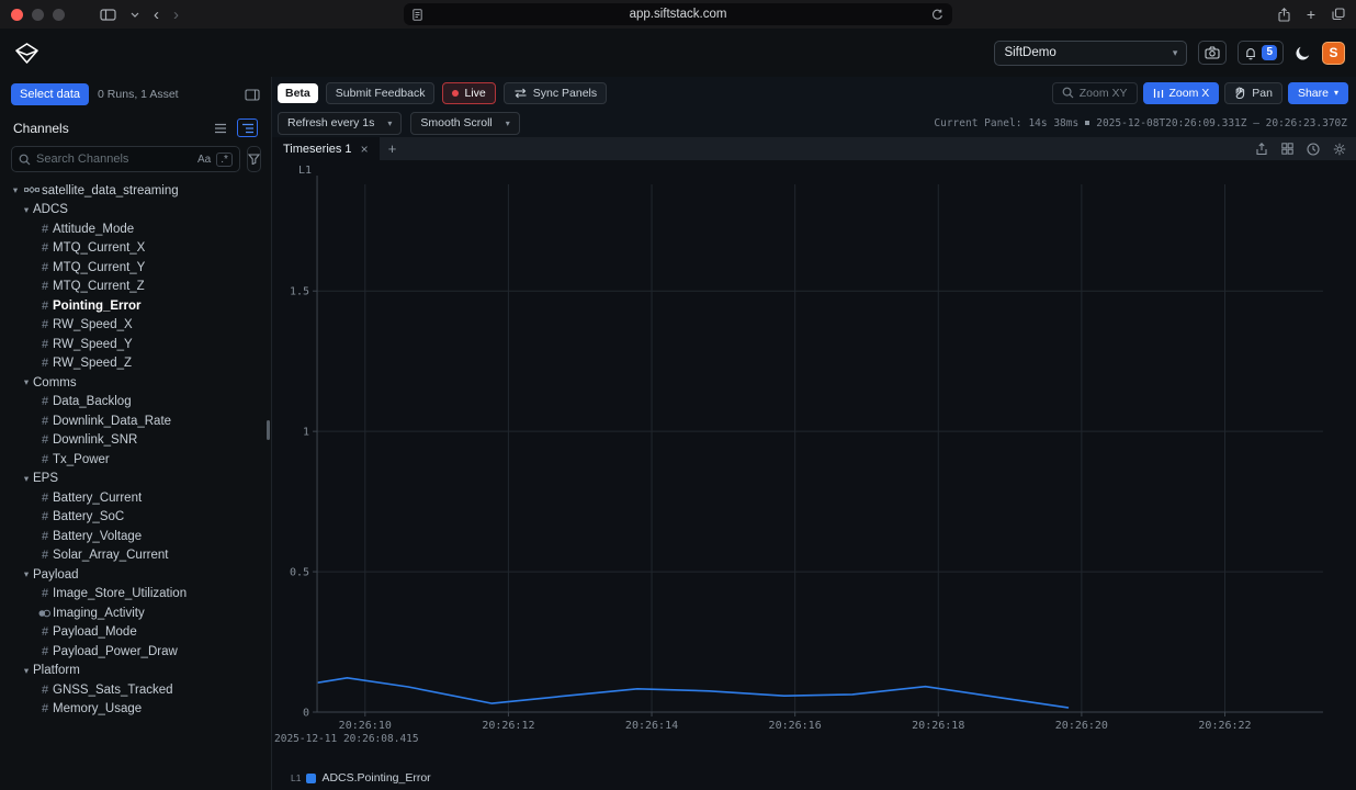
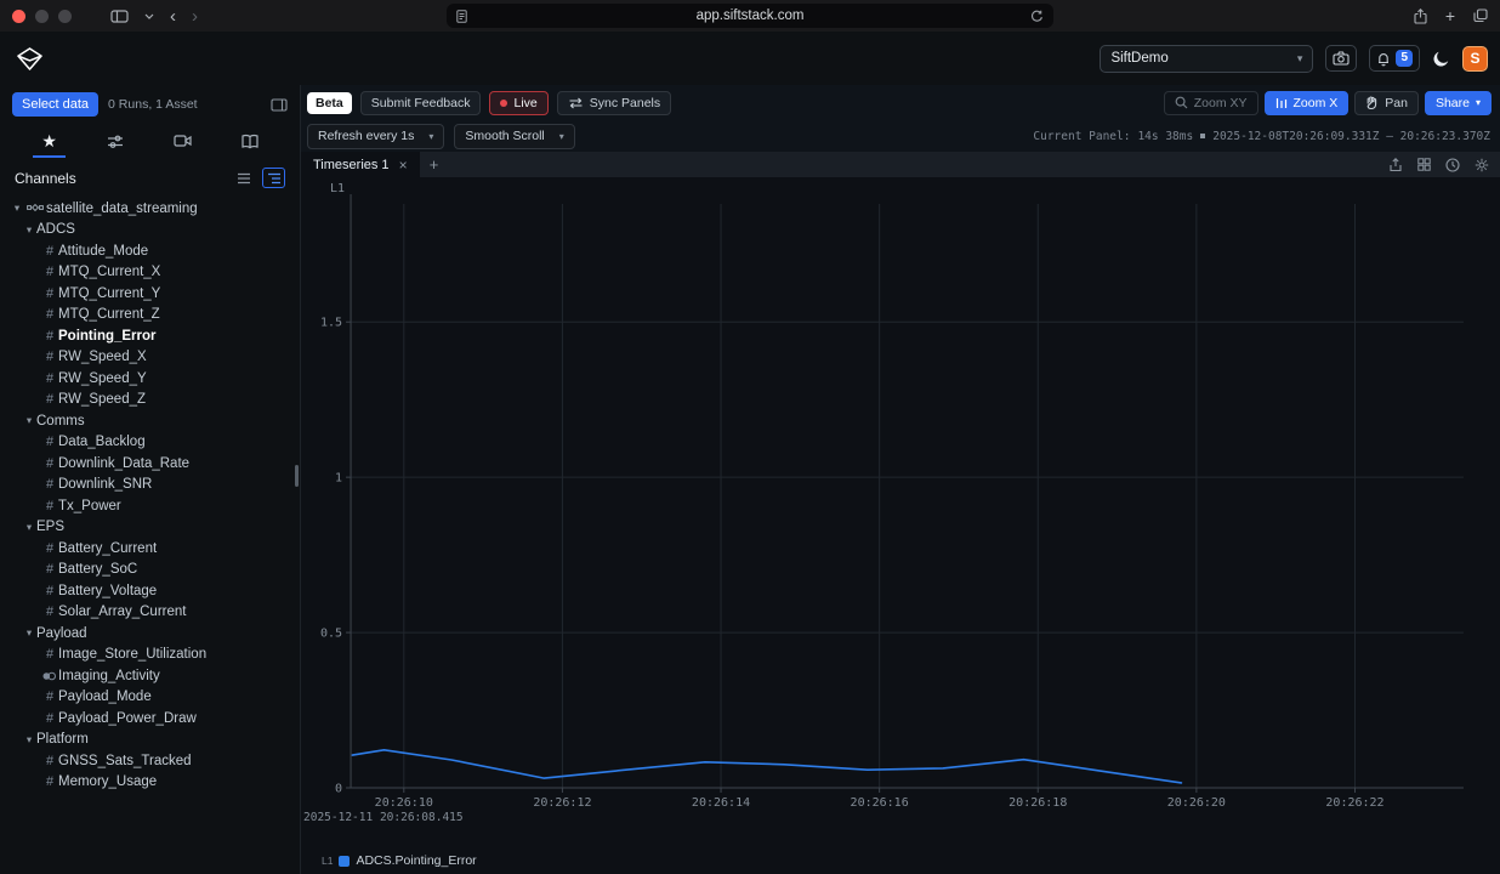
  ‹
  ›
  app.siftstack.com
  +
  SiftDemo
  ▾
  5
  S
  Select data
  0 Runs, 1 Asset
+ ★
  Channels
- Search Channels
- Aa
- .*
  ▾
  satellite_data_streaming
  ▾
  ADCS
  #
  Attitude_Mode
  #
  MTQ_Current_X
  #
  MTQ_Current_Y
  #
  MTQ_Current_Z
  #
  Pointing_Error
  #
  RW_Speed_X
  #
  RW_Speed_Y
  #
  RW_Speed_Z
  ▾
  Comms
  #
  Data_Backlog
  #
  Downlink_Data_Rate
  #
  Downlink_SNR
  #
  Tx_Power
  ▾
  EPS
  #
  Battery_Current
  #
  Battery_SoC
  #
  Battery_Voltage
  #
  Solar_Array_Current
  ▾
  Payload
  #
  Image_Store_Utilization
  Imaging_Activity
  #
  Payload_Mode
  #
  Payload_Power_Draw
  ▾
  Platform
  #
  GNSS_Sats_Tracked
  #
  Memory_Usage
  Beta
  Submit Feedback
  Live
  Sync Panels
  Zoom XY
  Zoom X
  Pan
  Share
  ▾
  Refresh every 1s
  ▾
  Smooth Scroll
  ▾
  Current Panel:
  14s 38ms
  2025-12-08T20:26:09.331Z — 20:26:23.370Z
  Timeseries 1
  ×
  +
  20:26:10
  20:26:12
  20:26:14
  20:26:16
  20:26:18
  20:26:20
  20:26:22
  0
  0.5
  1
  1.5
  L1
  2025-12-11 20:26:08.415
  L1
  ADCS.Pointing_Error
